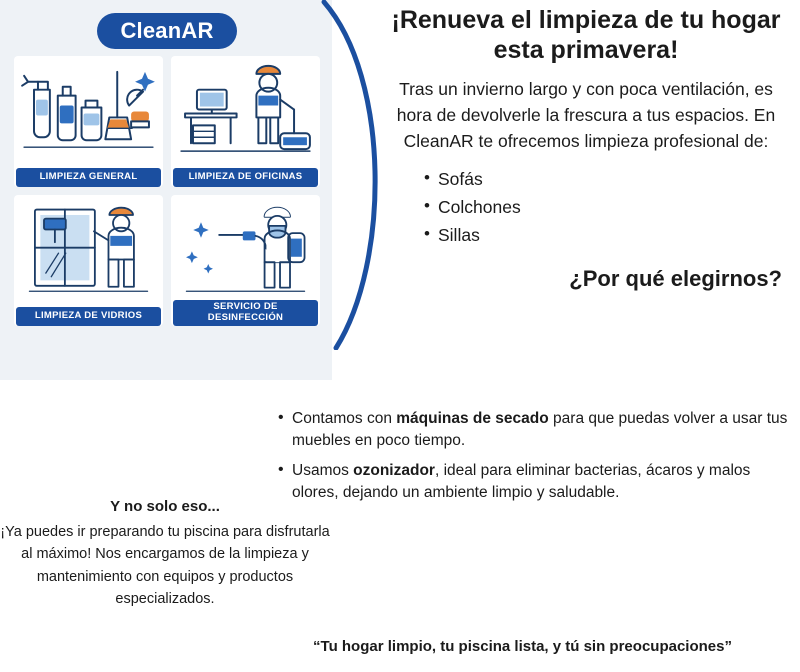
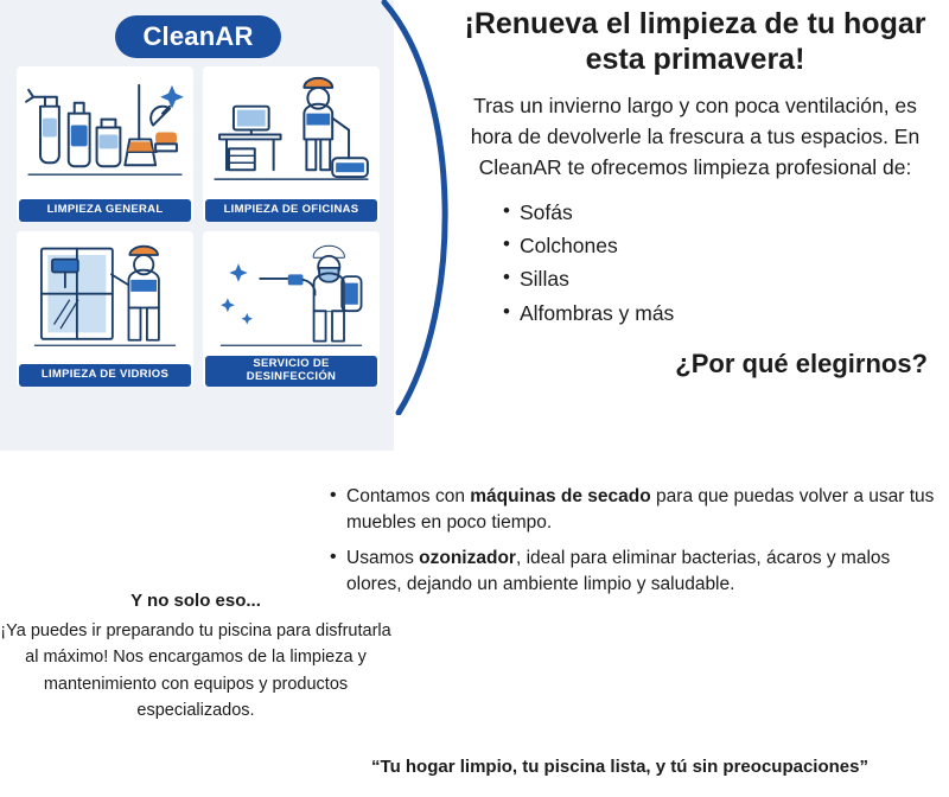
  CleanAR
  LIMPIEZA GENERAL
  LIMPIEZA DE OFICINAS
  LIMPIEZA DE VIDRIOS
  SERVICIO DE
  DESINFECCIÓN
  ¡Renueva el limpieza de tu hogar esta primavera!
  Tras un invierno largo y con poca ventilación, es hora de devolverle la frescura a tus espacios. En CleanAR te ofrecemos limpieza profesional de:
  Sofás
  Colchones
  Sillas
+ Alfombras y más
  ¿Por qué elegirnos?
  Contamos con máquinas de secado para que puedas volver a usar tus muebles en poco tiempo.
  Usamos ozonizador, ideal para eliminar bacterias, ácaros y malos olores, dejando un ambiente limpio y saludable.
  Y no solo eso...
  ¡Ya puedes ir preparando tu piscina para disfrutarla al máximo! Nos encargamos de la limpieza y mantenimiento con equipos y productos especializados.
  “Tu hogar limpio, tu piscina lista, y tú sin preocupaciones”
